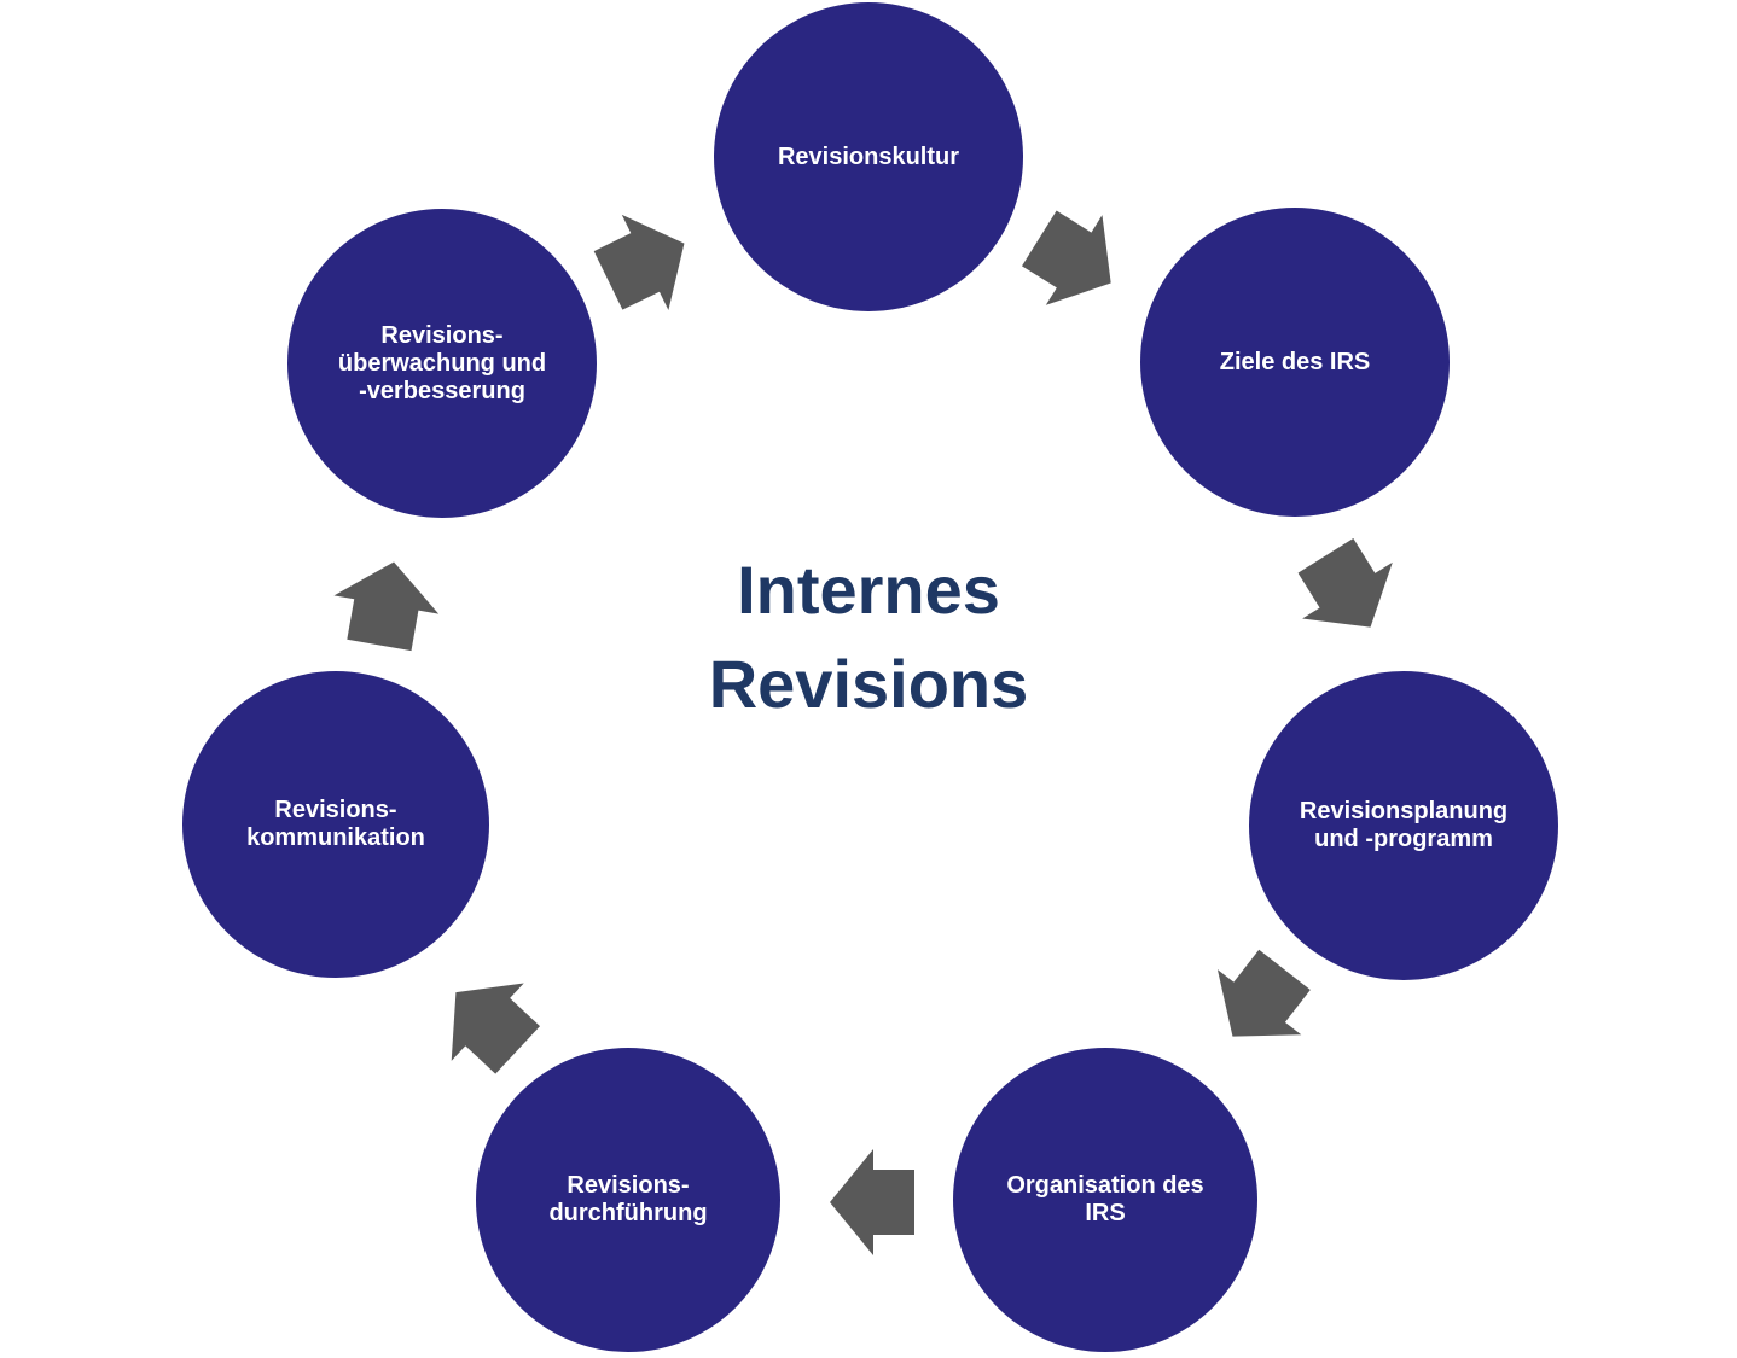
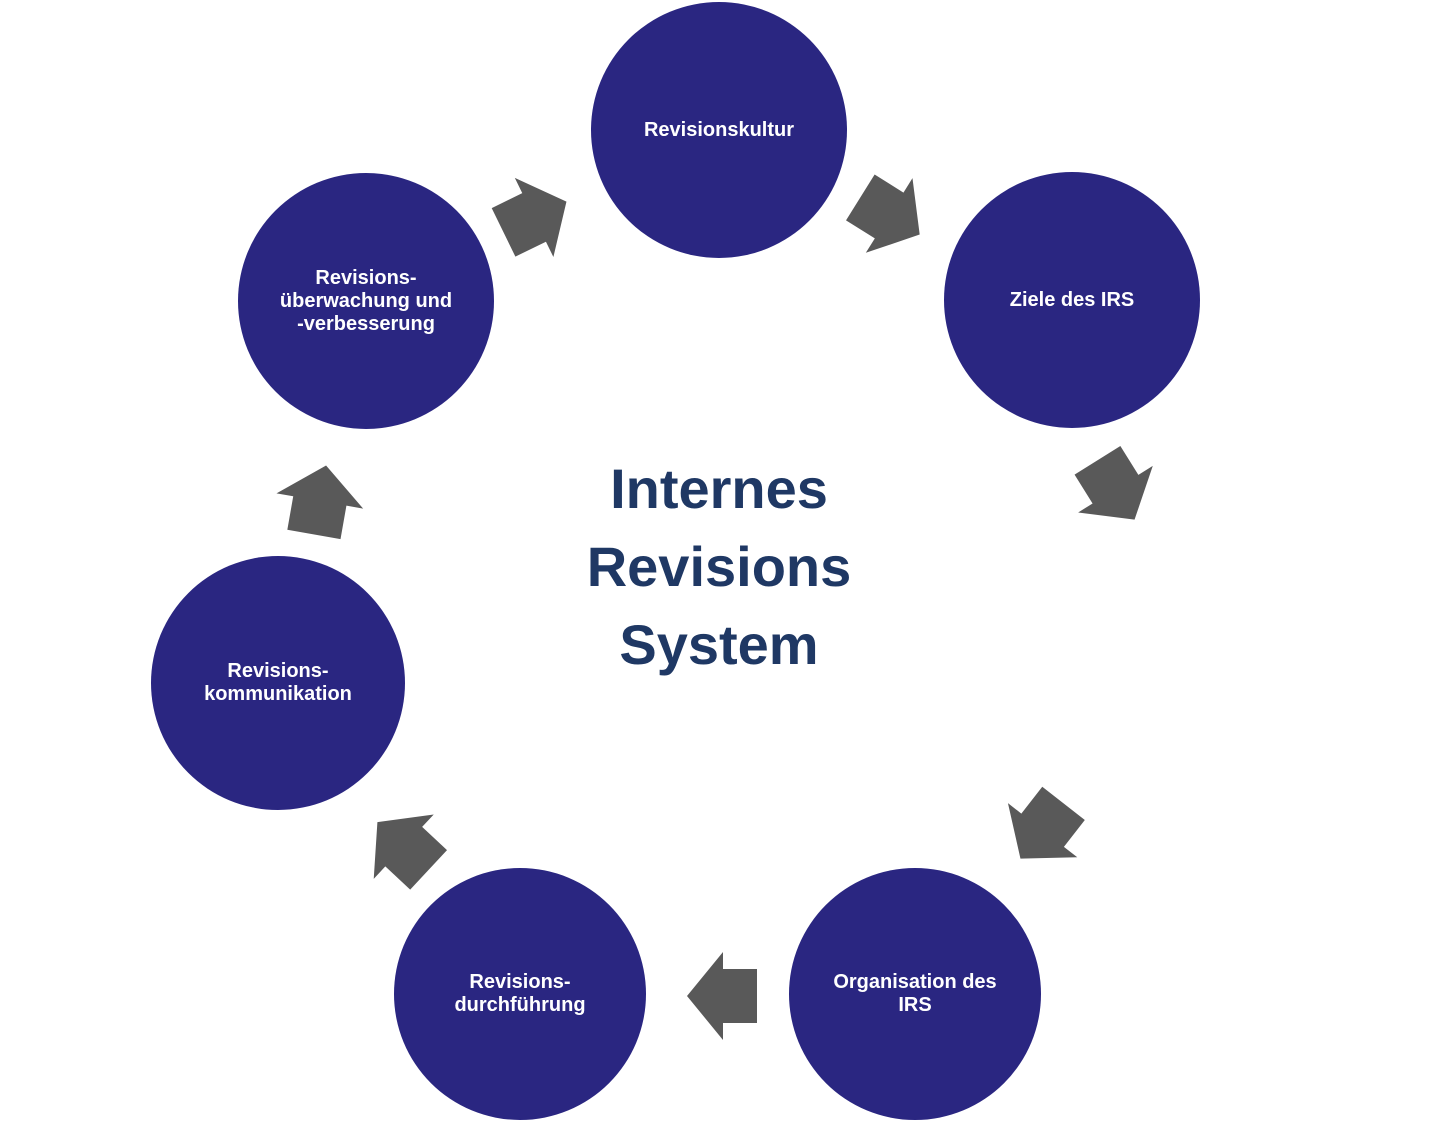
  Internes
  Revisions
+ System
  Revisionskultur
  Ziele des IRS
- Revisionsplanung
- und -programm
  Organisation des
  IRS
  Revisions-
  durchführung
  Revisions-
  kommunikation
  Revisions-
  überwachung und
  -verbesserung
